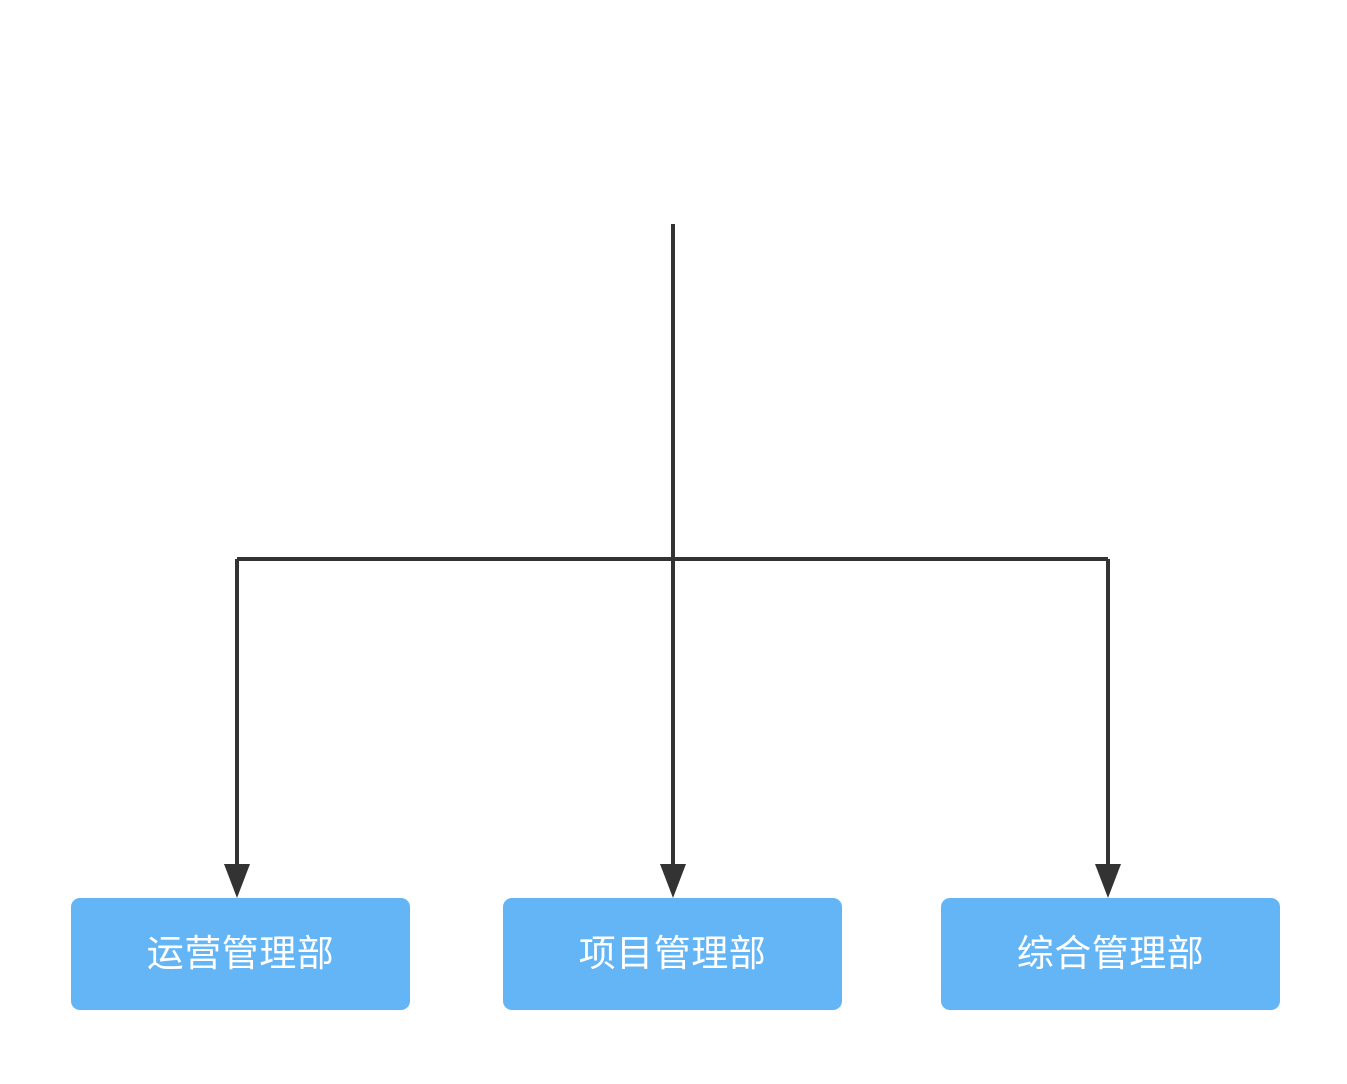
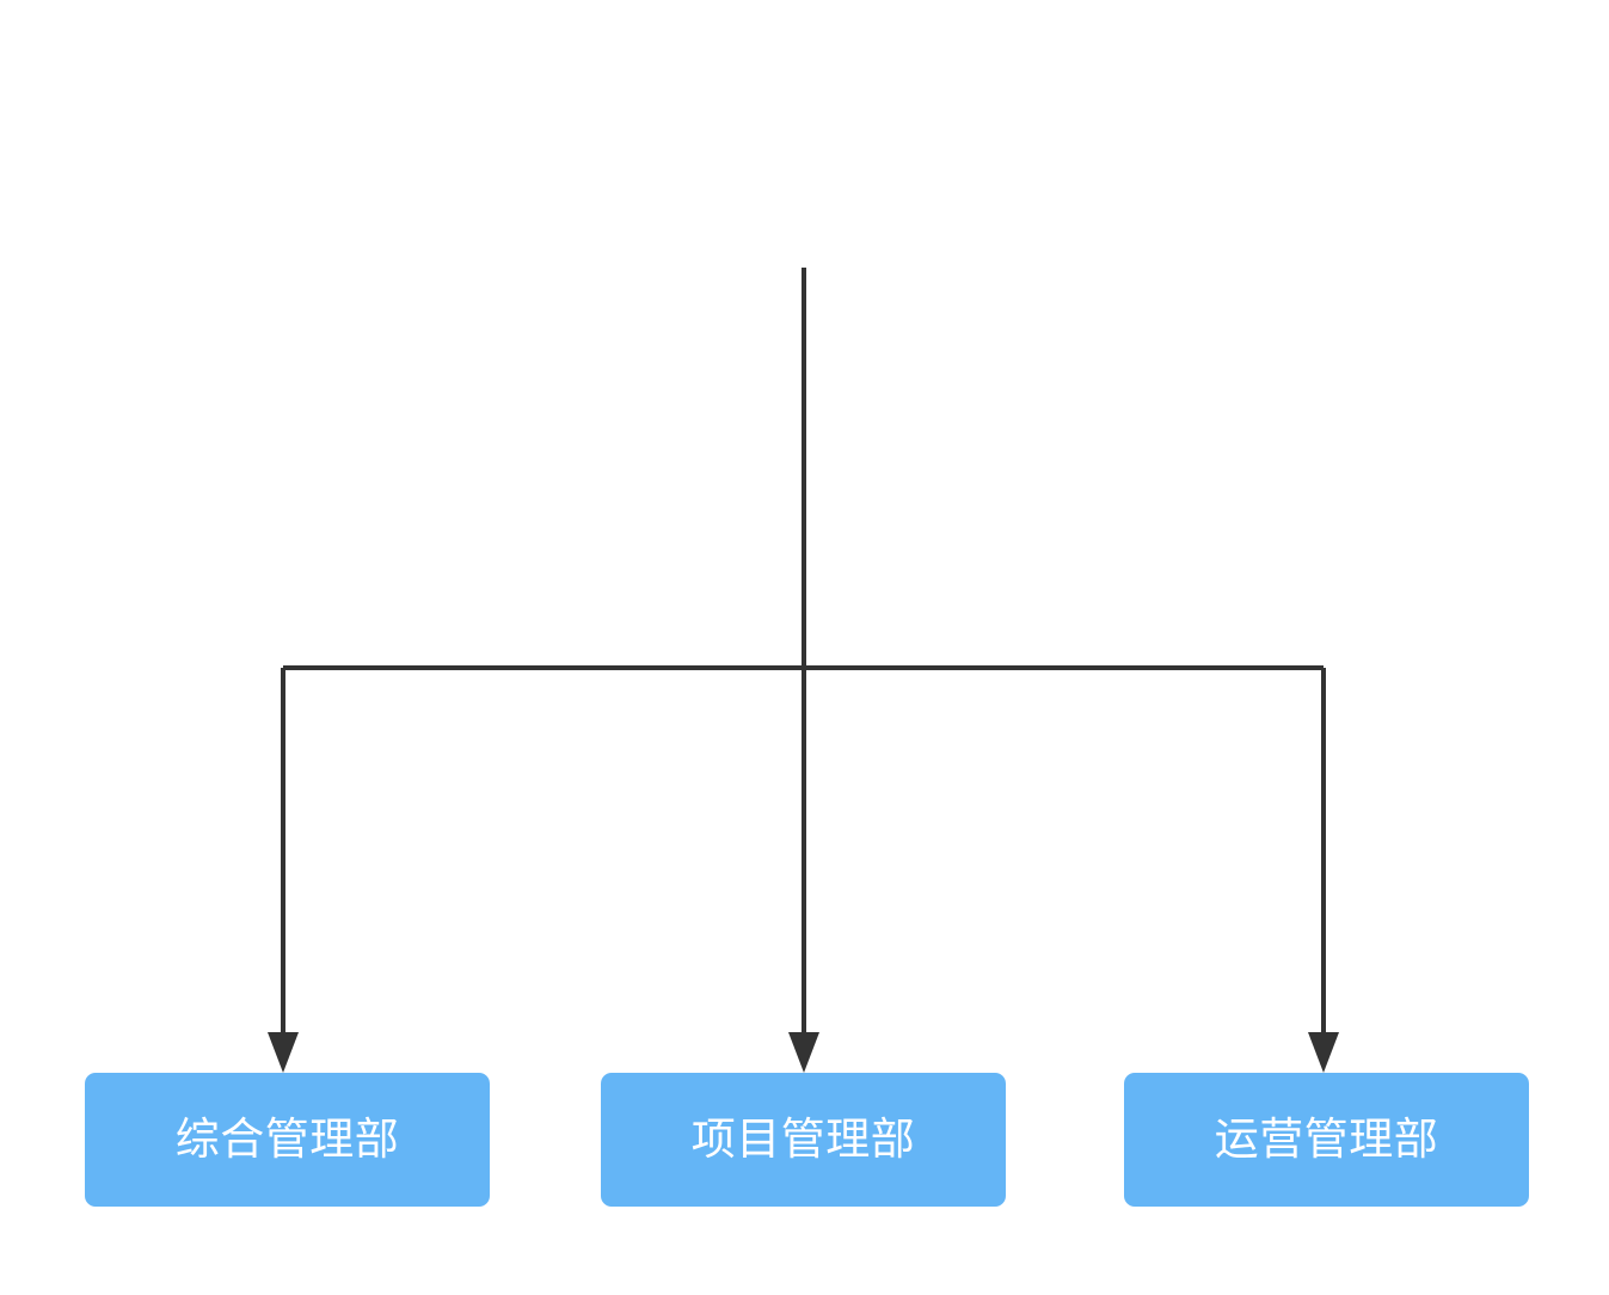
- 运营管理部
+ 综合管理部
  项目管理部
- 综合管理部
+ 运营管理部
